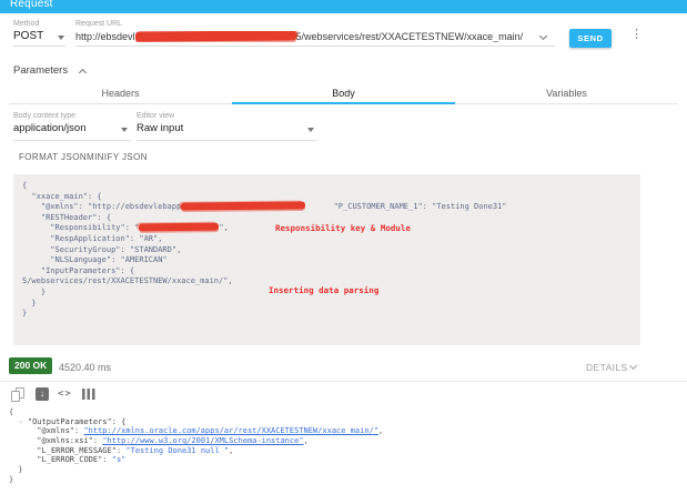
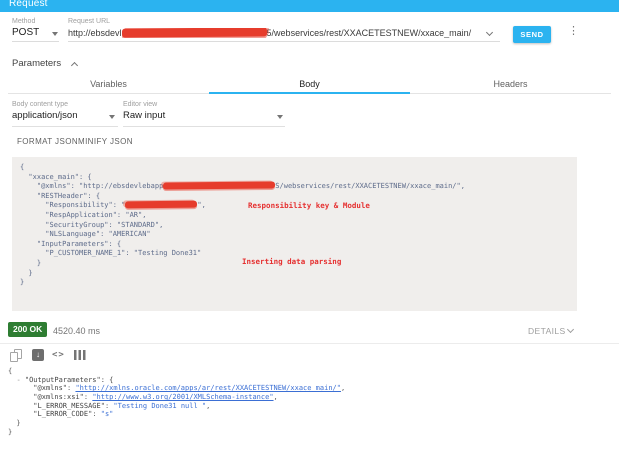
  Request
  POST
  http://ebsdevl 5/webservices/rest/XXACETESTNEW/xxace_main/
  SEND
  ⋮
  Parameters
- Headers
+ Variables
  Body
- Variables
+ Headers
  application/json
  Raw input
  FORMAT JSON
  MINIFY JSON
  {
  "xxace_main": {
- "@xmlns": "http://ebsdevlebapp "P_CUSTOMER_NAME_1": "Testing Done31"
+ "@xmlns": "http://ebsdevlebapp S/webservices/rest/XXACETESTNEW/xxace_main/",
  "RESTHeader": {
  "Responsibility": " ",
  "RespApplication": "AR",
  "SecurityGroup": "STANDARD",
  "NLSLanguage": "AMERICAN"
  "InputParameters": {
- S/webservices/rest/XXACETESTNEW/xxace_main/",
+ "P_CUSTOMER_NAME_1": "Testing Done31"
  }
  }
  }
  Responsibility key & Module
  Inserting data parsing
  200 OK
  4520.40 ms
  DETAILS
  ↓
  <>
  {
  - "OutputParameters": {
  "@xmlns": "http://xmlns.oracle.com/apps/ar/rest/XXACETESTNEW/xxace_main/",
  "@xmlns:xsi": "http://www.w3.org/2001/XMLSchema-instance",
  "L_ERROR_MESSAGE": "Testing Done31 null ",
  "L_ERROR_CODE": "s"
  }
  }
